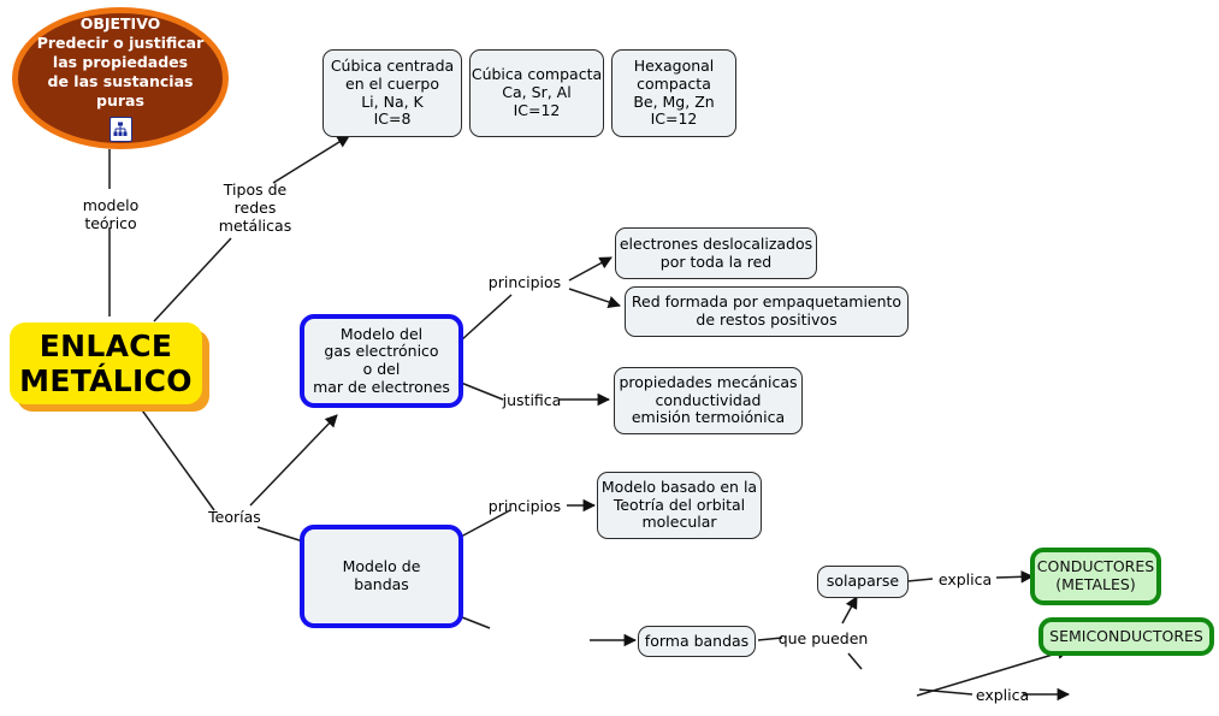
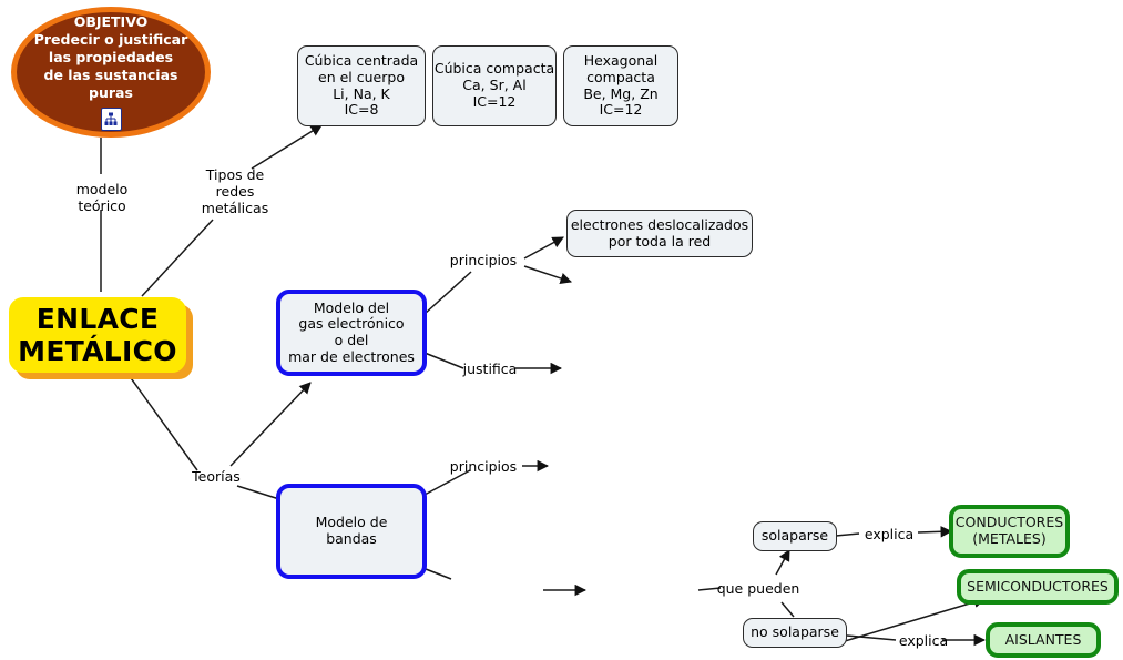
  OBJETIVO
  Predecir o justificar
  las propiedades
  de las sustancias
  puras
  ENLACE
  METÁLICO
  Cúbica centrada
  en el cuerpo
  Li, Na, K
  IC=8
  Cúbica compacta
  Ca, Sr, Al
  IC=12
  Hexagonal
  compacta
  Be, Mg, Zn
  IC=12
  Modelo del
  gas electrónico
  o del
  mar de electrones
  Modelo de
  bandas
  electrones deslocalizados
  por toda la red
- Red formada por empaquetamiento
- de restos positivos
- propiedades mecánicas
- conductividad
- emisión termoiónica
- Modelo basado en la
- Teotría del orbital
- molecular
- forma bandas
  solaparse
+ no solaparse
  CONDUCTORES
  (METALES)
  SEMICONDUCTORES
+ AISLANTES
  modelo
  teórico
  Tipos de
  redes
  metálicas
  Teorías
  principios
  justifica
  principios
  que pueden
  explica
  explica
